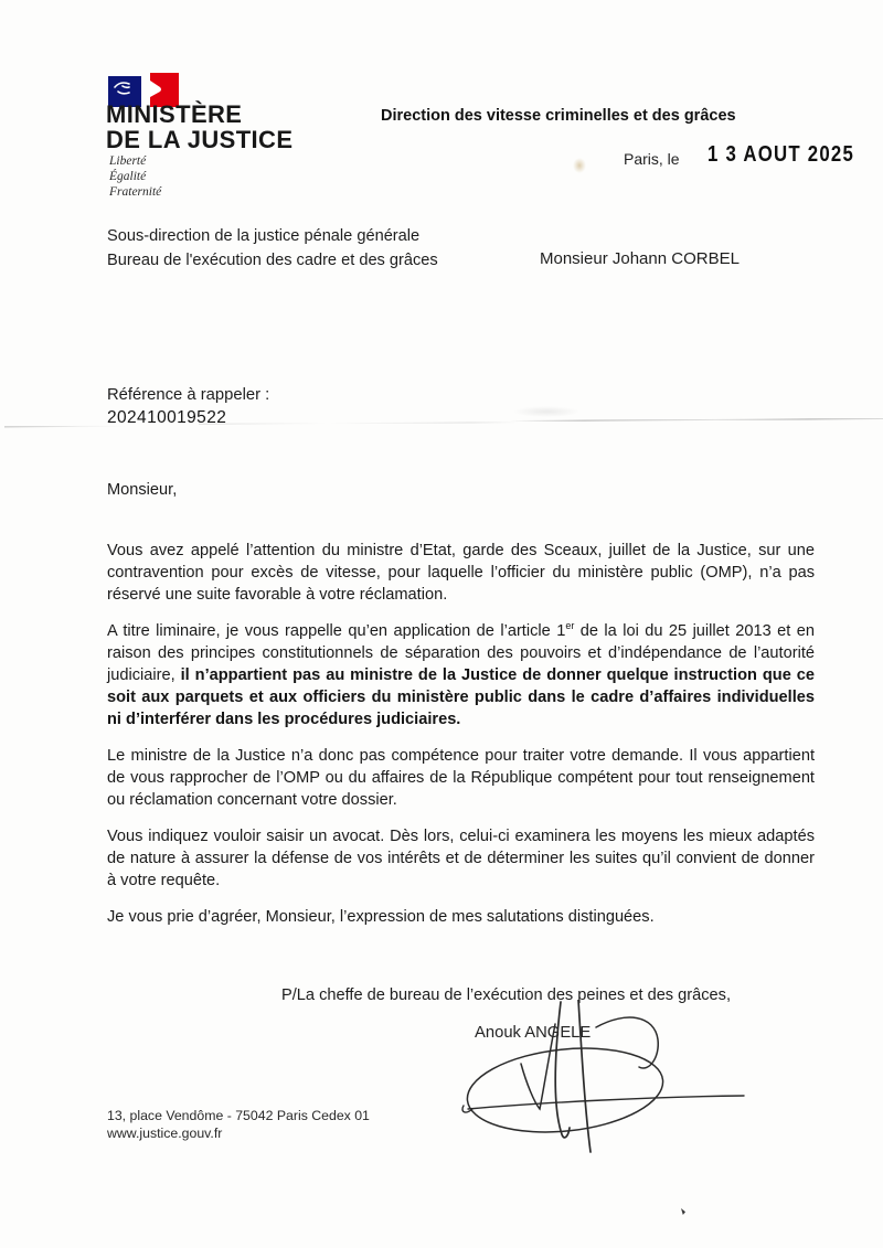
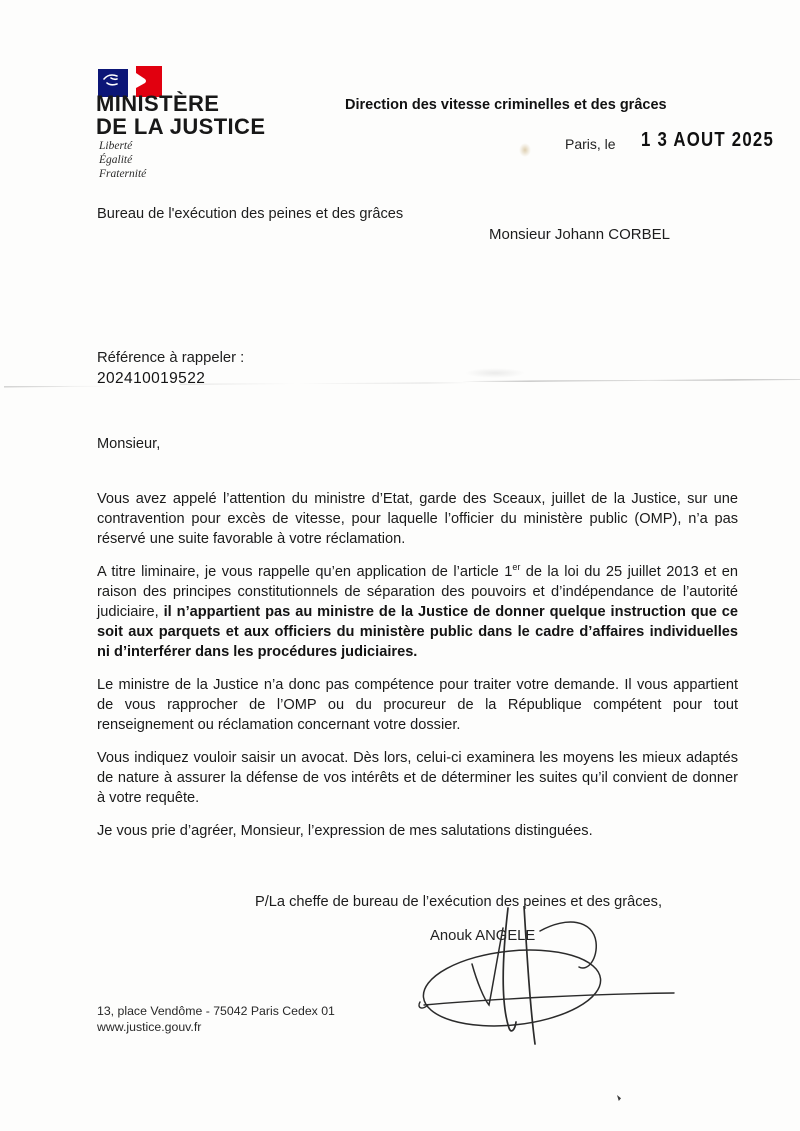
  MINISTÈRE
  DE LA JUSTICE
  Liberté
  Égalité
  Fraternité
  Direction des vitesse criminelles et des grâces
  Paris, le
  1 3 AOUT 2025
- Sous-direction de la justice pénale générale
- Bureau de l'exécution des cadre et des grâces
+ Bureau de l'exécution des peines et des grâces
  Monsieur Johann CORBEL
  Référence à rappeler :
  202410019522
  Monsieur,
  Vous avez appelé l’attention du ministre d’Etat, garde des Sceaux, juillet de la Justice, sur une contravention pour excès de vitesse, pour laquelle l’officier du ministère public (OMP), n’a pas réservé une suite favorable à votre réclamation.
  A titre liminaire, je vous rappelle qu’en application de l’article 1er de la loi du 25 juillet 2013 et en raison des principes constitutionnels de séparation des pouvoirs et d’indépendance de l’autorité judiciaire, il n’appartient pas au ministre de la Justice de donner quelque instruction que ce soit aux parquets et aux officiers du ministère public dans le cadre d’affaires individuelles ni d’interférer dans les procédures judiciaires.
- Le ministre de la Justice n’a donc pas compétence pour traiter votre demande. Il vous appartient de vous rapprocher de l’OMP ou du affaires de la République compétent pour tout renseignement ou réclamation concernant votre dossier.
+ Le ministre de la Justice n’a donc pas compétence pour traiter votre demande. Il vous appartient de vous rapprocher de l’OMP ou du procureur de la République compétent pour tout renseignement ou réclamation concernant votre dossier.
  Vous indiquez vouloir saisir un avocat. Dès lors, celui-ci examinera les moyens les mieux adaptés de nature à assurer la défense de vos intérêts et de déterminer les suites qu’il convient de donner à votre requête.
  Je vous prie d’agréer, Monsieur, l’expression de mes salutations distinguées.
  P/La cheffe de bureau de l’exécution des peines et des grâces,
  Anouk ANELE
  13, place Vendôme - 75042 Paris Cedex 01
  www.justice.gouv.fr
